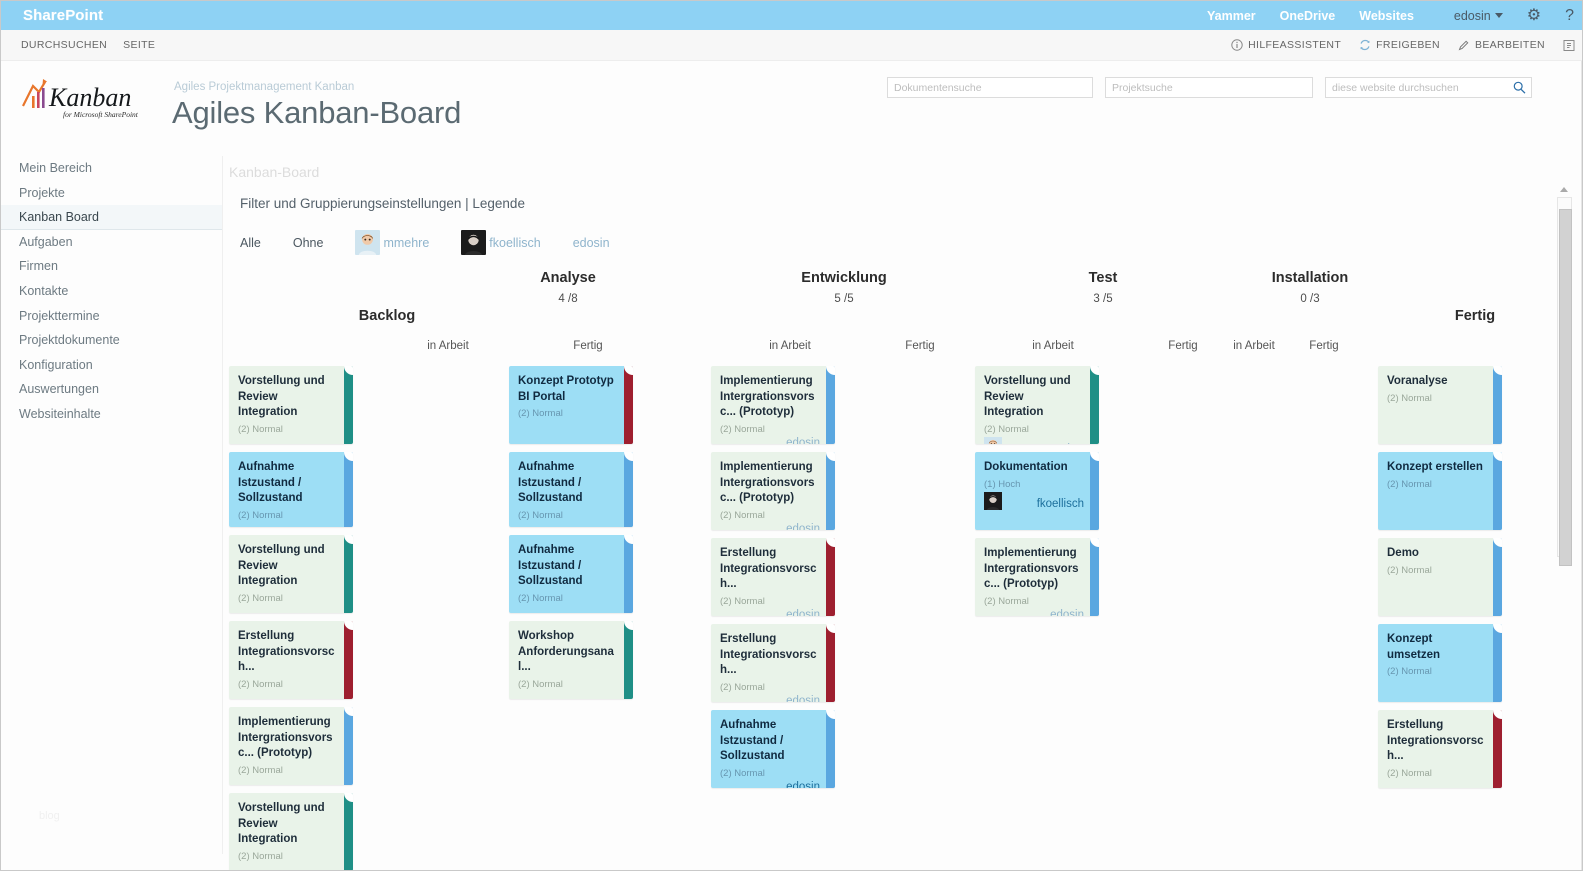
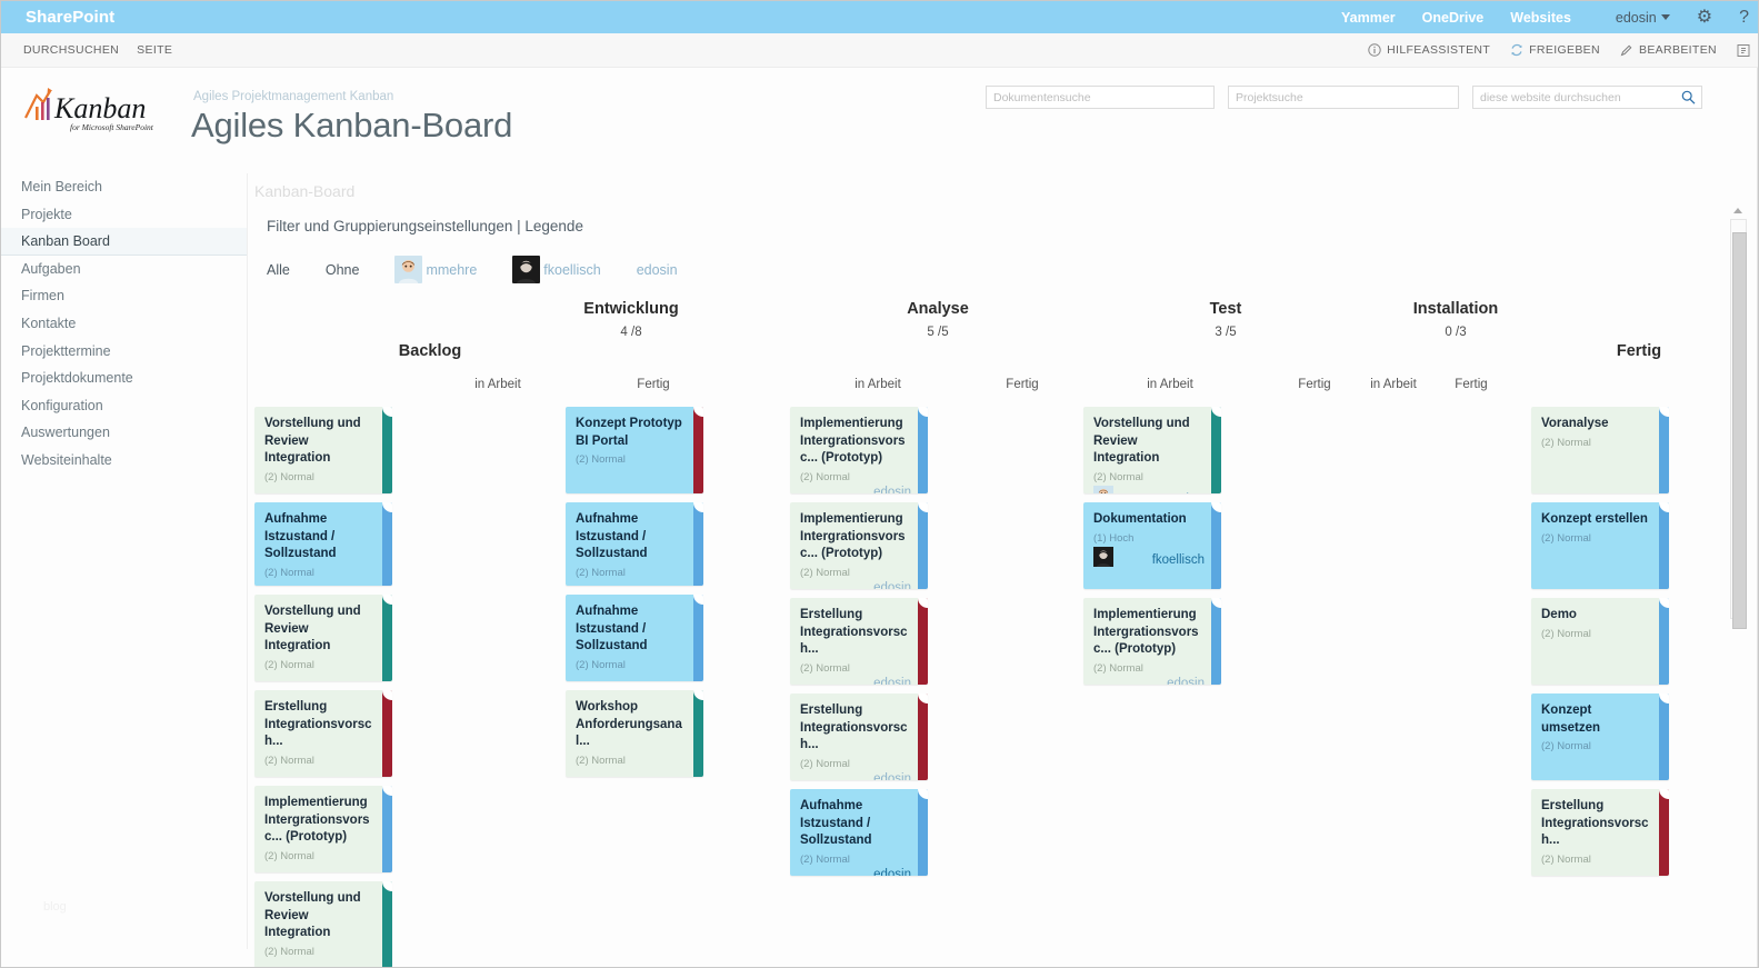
  SharePoint
  Yammer
  OneDrive
  Websites
  edosin
  ⚙
  ?
  DURCHSUCHEN
  SEITE
  HILFEASSISTENT
  FREIGEBEN
  BEARBEITEN
  Kanban
  for Microsoft SharePoint
  Agiles Projektmanagement Kanban
  Agiles Kanban-Board
  Dokumentensuche
  Projektsuche
  diese website durchsuchen
  Mein Bereich
  Projekte
  Kanban Board
  Aufgaben
  Firmen
  Kontakte
  Projekttermine
  Projektdokumente
  Konfiguration
  Auswertungen
  Websiteinhalte
  Kanban-Board
  Filter und Gruppierungseinstellungen | Legende
  Alle
  Ohne
  mmehre
  fkoellisch
  edosin
  Backlog
- Analyse
+ Entwicklung
  4 /8
- Entwicklung
+ Analyse
  5 /5
  Test
  3 /5
  Installation
  0 /3
  Fertig
  in Arbeit
  Fertig
  in Arbeit
  Fertig
  in Arbeit
  Fertig
  in Arbeit
  Fertig
  Vorstellung und Review Integration
  (2) Normal
  Aufnahme Istzustand / Sollzustand
  (2) Normal
  Vorstellung und Review Integration
  (2) Normal
  Erstellung Integrationsvorsch...
  (2) Normal
  Implementierung Intergrationsvorsc... (Prototyp)
  (2) Normal
  Vorstellung und Review Integration
  (2) Normal
  Konzept Prototyp BI Portal
  (2) Normal
  Aufnahme Istzustand / Sollzustand
  (2) Normal
  Aufnahme Istzustand / Sollzustand
  (2) Normal
  Workshop Anforderungsanal...
  (2) Normal
  Implementierung Intergrationsvorsc... (Prototyp)
  (2) Normal
  edosin
  Implementierung Intergrationsvorsc... (Prototyp)
  (2) Normal
  edosin
  Erstellung Integrationsvorsch...
  (2) Normal
  edosin
  Erstellung Integrationsvorsch...
  (2) Normal
  edosin
  Aufnahme Istzustand / Sollzustand
  (2) Normal
  edosin
  Vorstellung und Review Integration
  (2) Normal
  Dokumentation
  (1) Hoch
  fkoellisch
  Implementierung Intergrationsvorsc... (Prototyp)
  (2) Normal
  edosin
  Voranalyse
  (2) Normal
  Konzept erstellen
  (2) Normal
  Demo
  (2) Normal
  Konzept umsetzen
  (2) Normal
  Erstellung Integrationsvorsch...
  (2) Normal
